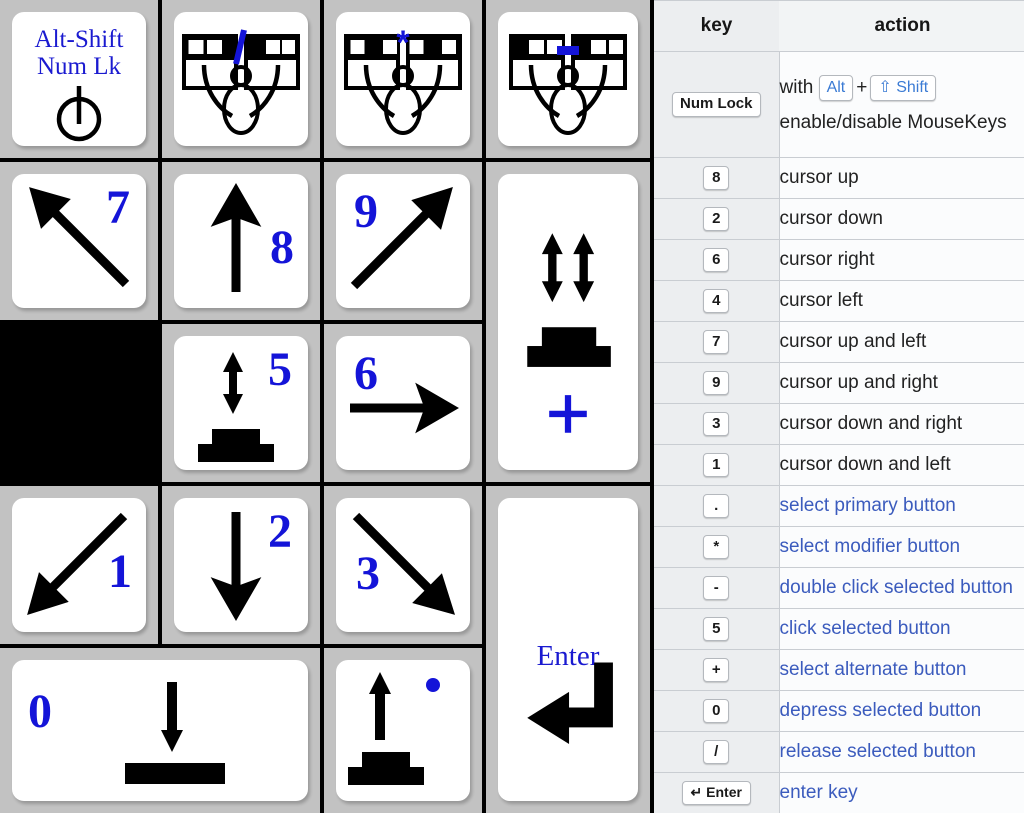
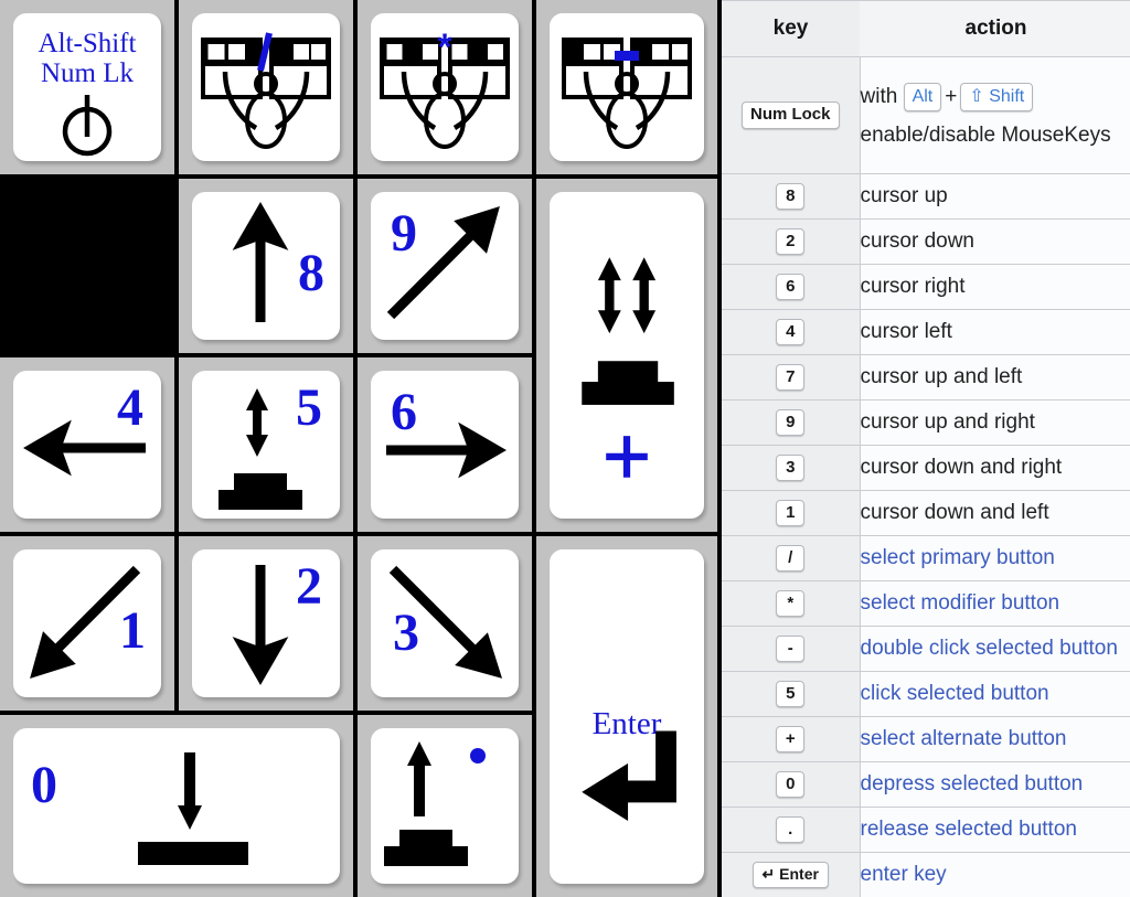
  Alt-Shift
  Num Lk
  *
- 7
  8
  9
+ 4
  5
  6
  1
  2
  3
  Enter
  0
  key	action
  Num Lock	with Alt + ⇧ Shift enable/disable MouseKeys
  8	cursor up
  2	cursor down
  6	cursor right
  4	cursor left
  7	cursor up and left
  9	cursor up and right
  3	cursor down and right
  1	cursor down and left
- .	select primary button
+ /	select primary button
  *	select modifier button
  -	double click selected button
  5	click selected button
  +	select alternate button
  0	depress selected button
- /	release selected button
+ .	release selected button
  ↵ Enter	enter key
